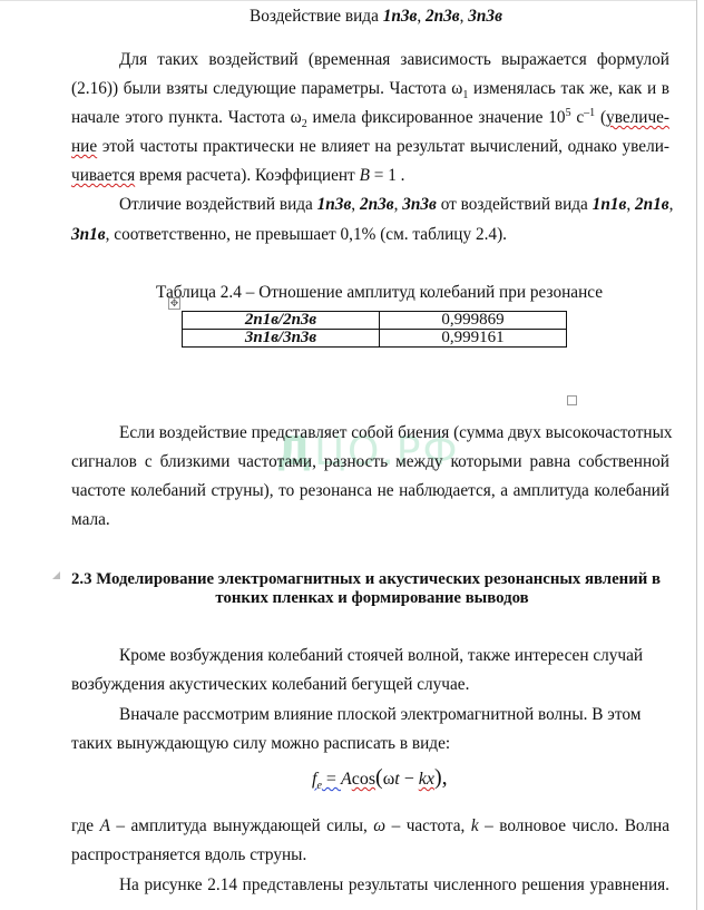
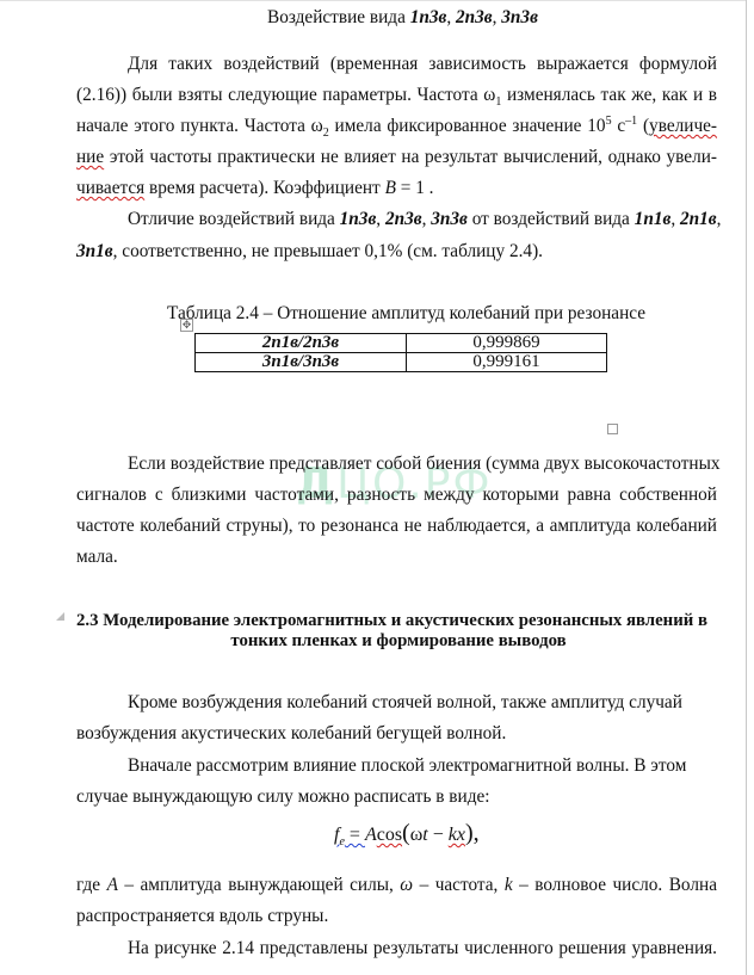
  Воздействие вида 1п3в, 2п3в, 3п3в
  Для таких воздействий (временная зависимость выражается формулой
  (2.16)) были взяты следующие параметры. Частота ω1 изменялась так же, как и в
  начале этого пункта. Частота ω2 имела фиксированное значение 105 с–1 (увеличе-
  ние этой частоты практически не влияет на результат вычислений, однако увели-
  чивается время расчета). Коэффициент B = 1 .
  Отличие воздействий вида 1п3в, 2п3в, 3п3в от воздействий вида 1п1в, 2п1в,
  3п1в, соответственно, не превышает 0,1% (см. таблицу 2.4).
  Таблица 2.4 – Отношение амплитуд колебаний при резонансе
  ✥
  2п1в/2п3в	0,999869
  3п1в/3п3в	0,999161
  ДЦО.РФ
  Если воздействие представляет собой биения (сумма двух высокочастотных
  сигналов с близкими частотами, разность между которыми равна собственной
  частоте колебаний струны), то резонанса не наблюдается, а амплитуда колебаний
  мала.
  2.3 Моделирование электромагнитных и акустических резонансных явлений в
  тонких пленках и формирование выводов
- Кроме возбуждения колебаний стоячей волной, также интересен случай
+ Кроме возбуждения колебаний стоячей волной, также амплитуд случай
- возбуждения акустических колебаний бегущей случае.
+ возбуждения акустических колебаний бегущей волной.
  Вначале рассмотрим влияние плоской электромагнитной волны. В этом
- таких вынуждающую силу можно расписать в виде:
+ случае вынуждающую силу можно расписать в виде:
  fe = Acos(ωt − kx),
  где A – амплитуда вынуждающей силы, ω – частота, k – волновое число. Волна
  распространяется вдоль струны.
  На рисунке 2.14 представлены результаты численного решения уравнения.
